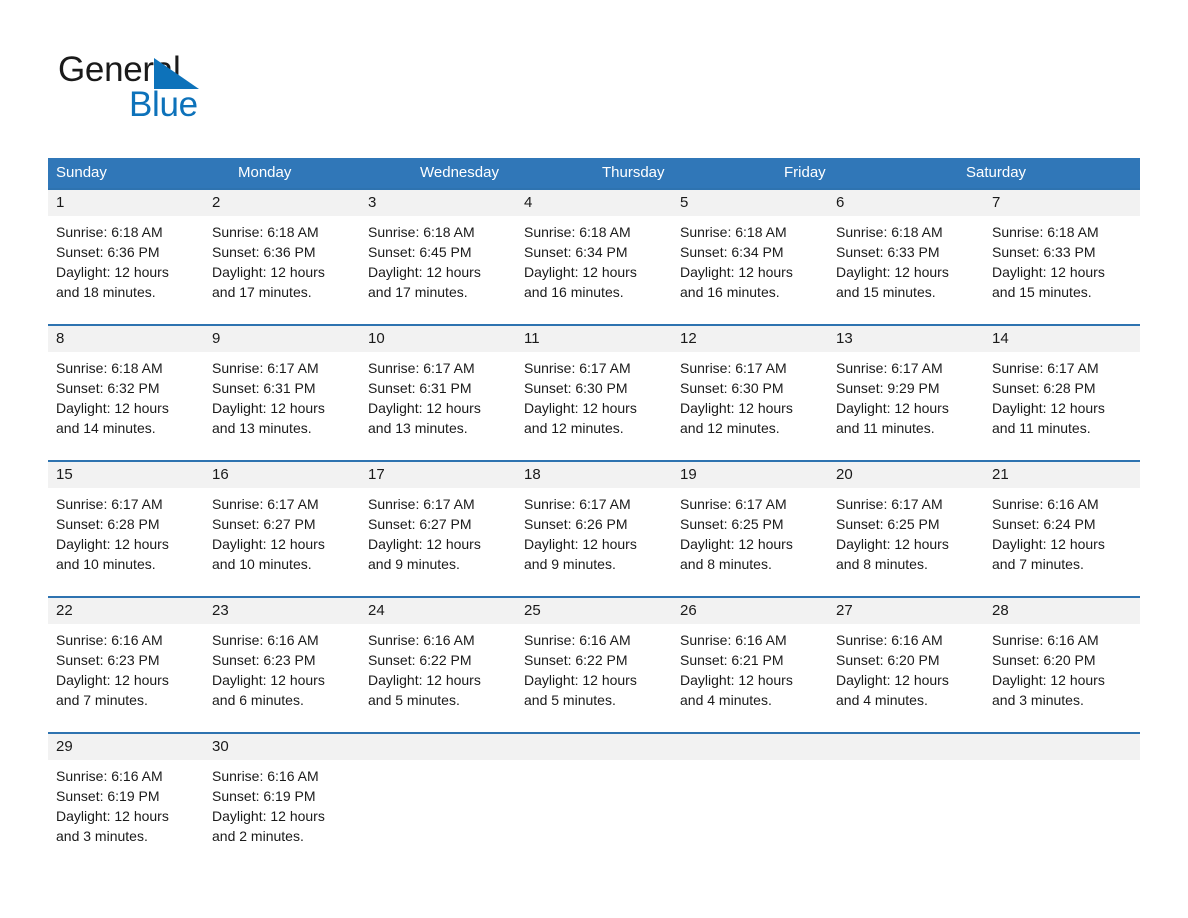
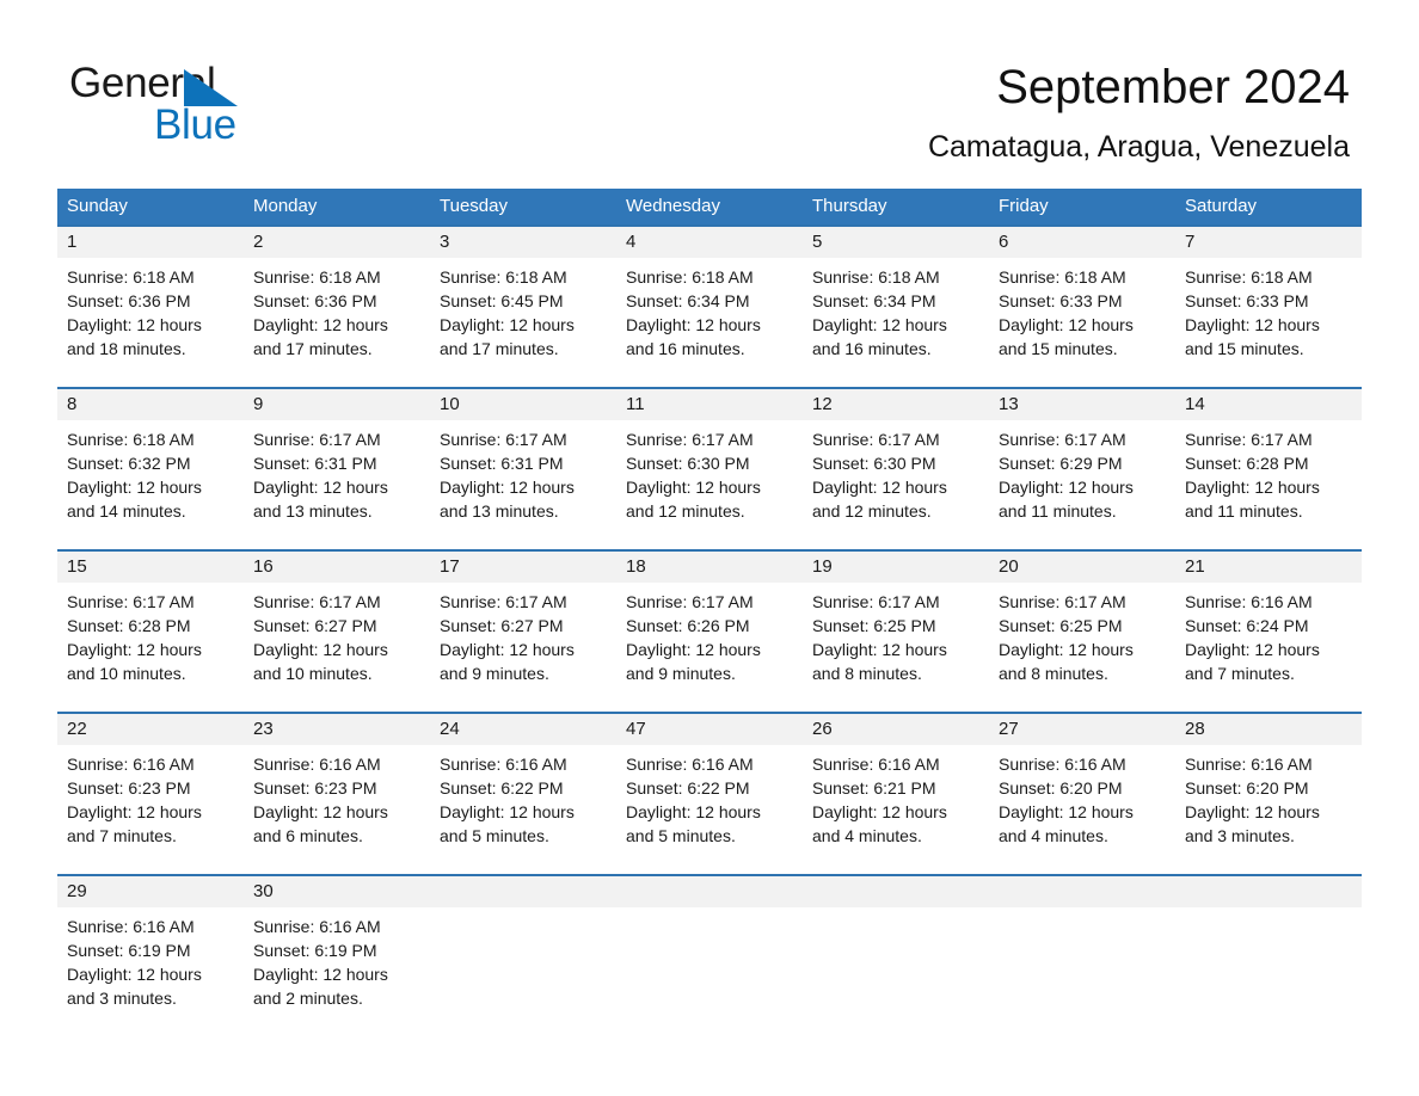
  General
  Blue
+ September 2024
+ Camatagua, Aragua, Venezuela
  Sunday
  Monday
+ Tuesday
  Wednesday
  Thursday
  Friday
  Saturday
  1
  2
  3
  4
  5
  6
  7
  Sunrise: 6:18 AM
  Sunset: 6:36 PM
  Daylight: 12 hours
  and 18 minutes.
  Sunrise: 6:18 AM
  Sunset: 6:36 PM
  Daylight: 12 hours
  and 17 minutes.
  Sunrise: 6:18 AM
  Sunset: 6:45 PM
  Daylight: 12 hours
  and 17 minutes.
  Sunrise: 6:18 AM
  Sunset: 6:34 PM
  Daylight: 12 hours
  and 16 minutes.
  Sunrise: 6:18 AM
  Sunset: 6:34 PM
  Daylight: 12 hours
  and 16 minutes.
  Sunrise: 6:18 AM
  Sunset: 6:33 PM
  Daylight: 12 hours
  and 15 minutes.
  Sunrise: 6:18 AM
  Sunset: 6:33 PM
  Daylight: 12 hours
  and 15 minutes.
  8
  9
  10
  11
  12
  13
  14
  Sunrise: 6:18 AM
  Sunset: 6:32 PM
  Daylight: 12 hours
  and 14 minutes.
  Sunrise: 6:17 AM
  Sunset: 6:31 PM
  Daylight: 12 hours
  and 13 minutes.
  Sunrise: 6:17 AM
  Sunset: 6:31 PM
  Daylight: 12 hours
  and 13 minutes.
  Sunrise: 6:17 AM
  Sunset: 6:30 PM
  Daylight: 12 hours
  and 12 minutes.
  Sunrise: 6:17 AM
  Sunset: 6:30 PM
  Daylight: 12 hours
  and 12 minutes.
  Sunrise: 6:17 AM
- Sunset: 9:29 PM
+ Sunset: 6:29 PM
  Daylight: 12 hours
  and 11 minutes.
  Sunrise: 6:17 AM
  Sunset: 6:28 PM
  Daylight: 12 hours
  and 11 minutes.
  15
  16
  17
  18
  19
  20
  21
  Sunrise: 6:17 AM
  Sunset: 6:28 PM
  Daylight: 12 hours
  and 10 minutes.
  Sunrise: 6:17 AM
  Sunset: 6:27 PM
  Daylight: 12 hours
  and 10 minutes.
  Sunrise: 6:17 AM
  Sunset: 6:27 PM
  Daylight: 12 hours
  and 9 minutes.
  Sunrise: 6:17 AM
  Sunset: 6:26 PM
  Daylight: 12 hours
  and 9 minutes.
  Sunrise: 6:17 AM
  Sunset: 6:25 PM
  Daylight: 12 hours
  and 8 minutes.
  Sunrise: 6:17 AM
  Sunset: 6:25 PM
  Daylight: 12 hours
  and 8 minutes.
  Sunrise: 6:16 AM
  Sunset: 6:24 PM
  Daylight: 12 hours
  and 7 minutes.
  22
  23
  24
- 25
+ 47
  26
  27
  28
  Sunrise: 6:16 AM
  Sunset: 6:23 PM
  Daylight: 12 hours
  and 7 minutes.
  Sunrise: 6:16 AM
  Sunset: 6:23 PM
  Daylight: 12 hours
  and 6 minutes.
  Sunrise: 6:16 AM
  Sunset: 6:22 PM
  Daylight: 12 hours
  and 5 minutes.
  Sunrise: 6:16 AM
  Sunset: 6:22 PM
  Daylight: 12 hours
  and 5 minutes.
  Sunrise: 6:16 AM
  Sunset: 6:21 PM
  Daylight: 12 hours
  and 4 minutes.
  Sunrise: 6:16 AM
  Sunset: 6:20 PM
  Daylight: 12 hours
  and 4 minutes.
  Sunrise: 6:16 AM
  Sunset: 6:20 PM
  Daylight: 12 hours
  and 3 minutes.
  29
  30
  Sunrise: 6:16 AM
  Sunset: 6:19 PM
  Daylight: 12 hours
  and 3 minutes.
  Sunrise: 6:16 AM
  Sunset: 6:19 PM
  Daylight: 12 hours
  and 2 minutes.
